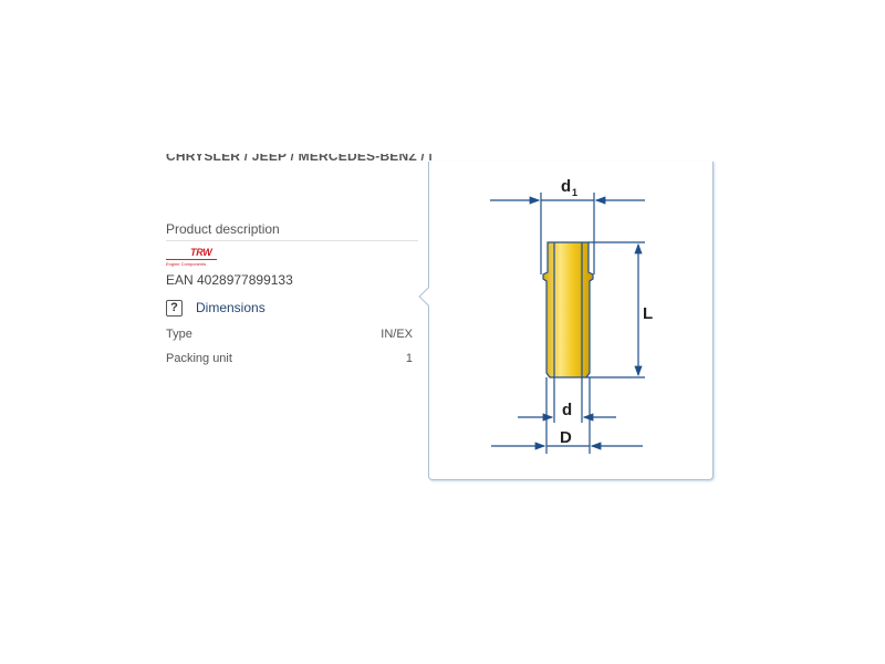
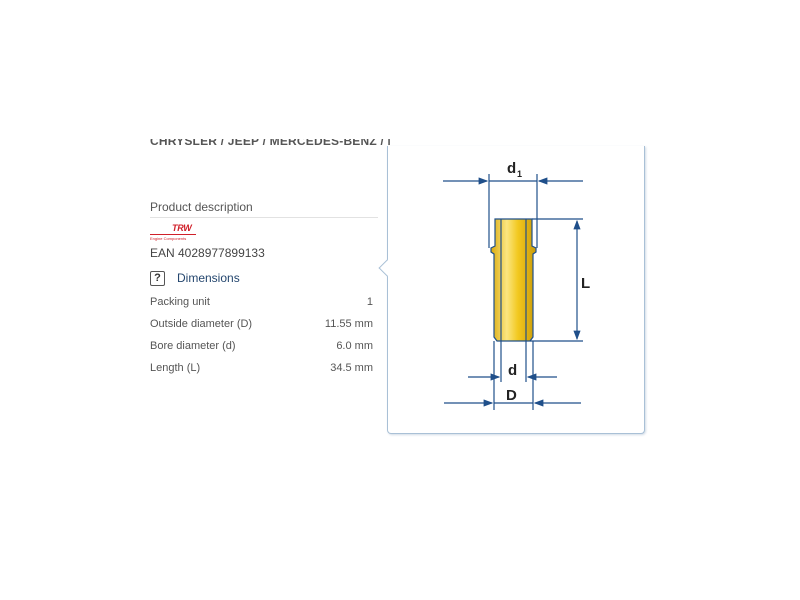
  CHRYSLER / JEEP / MERCEDES-BENZ /
  Product description
  TRW
  EAN 4028977899133
  ?
  Dimensions
- Type
- IN/EX
  Packing unit
  1
+ Outside diameter (D)
+ 11.55 mm
+ Bore diameter (d)
+ 6.0 mm
+ Length (L)
+ 34.5 mm
  d
  1
  L
  d
  D
